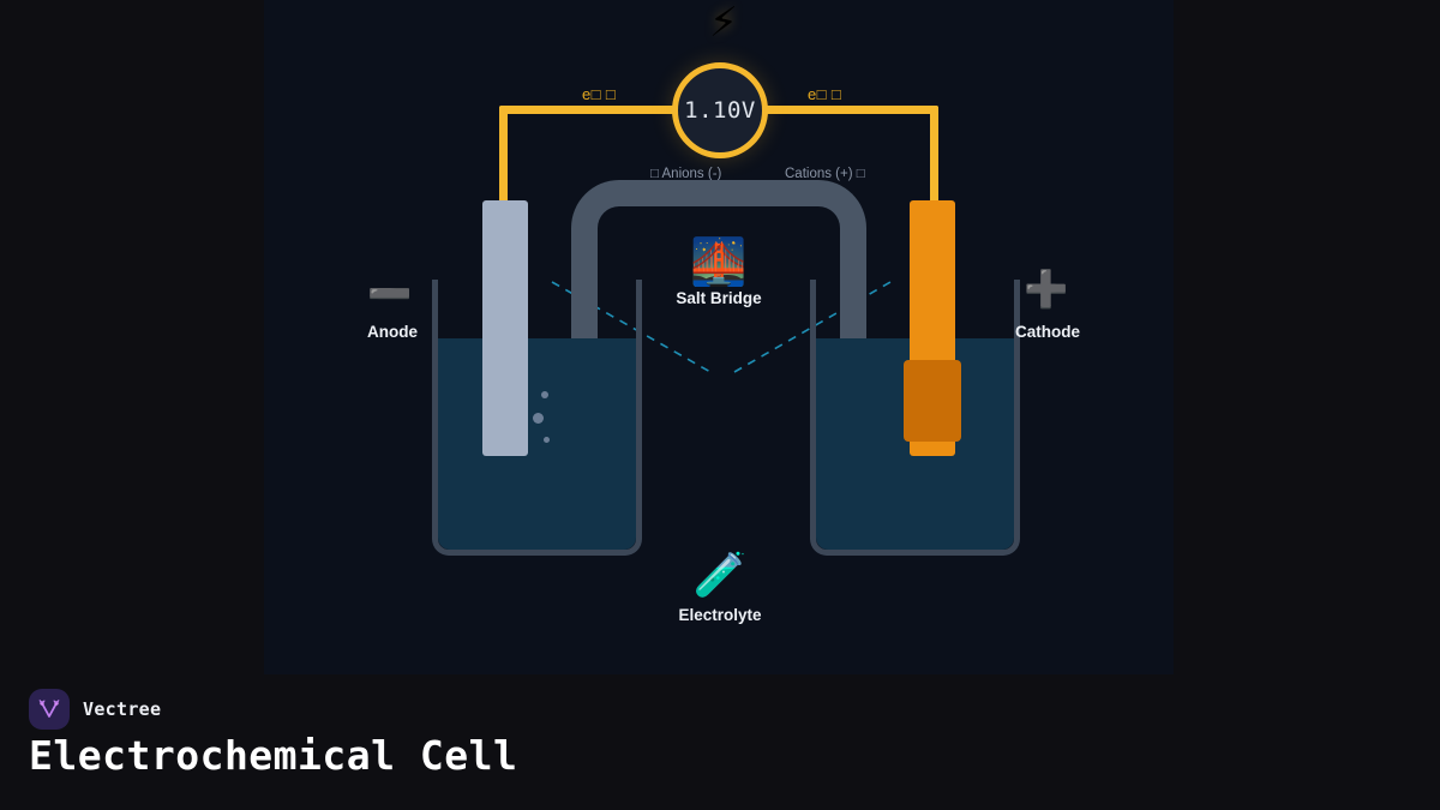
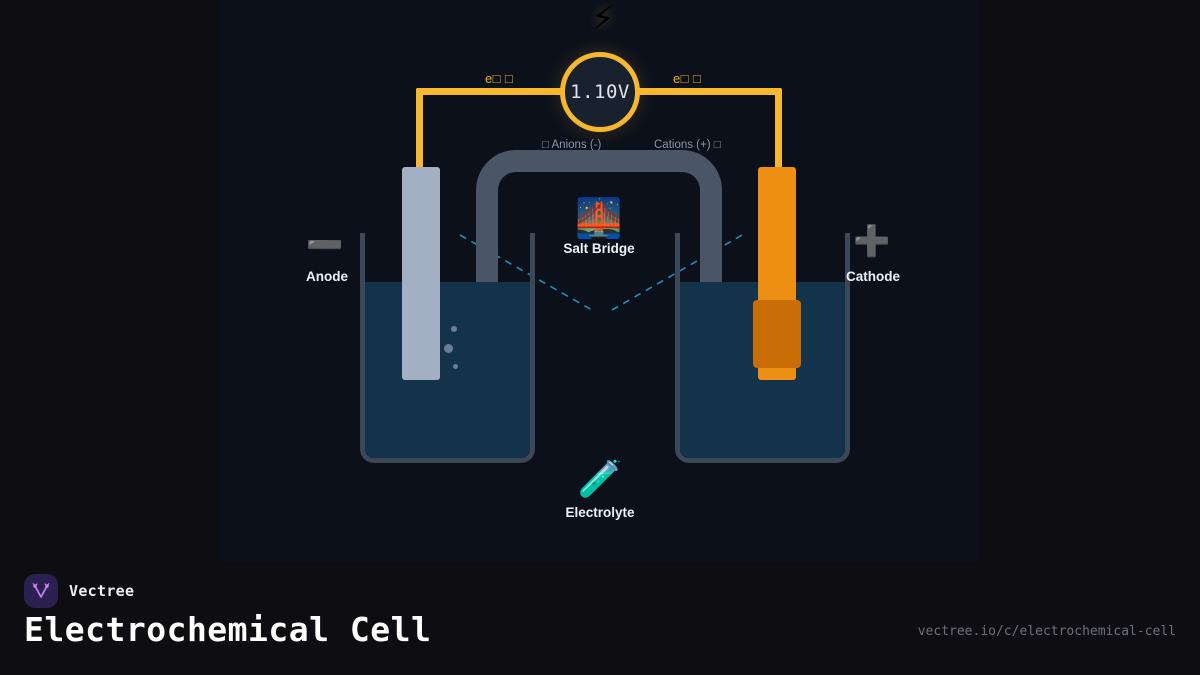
  ⚡
  1.10V
  e□ □
  e□ □
  □ Anions (-)
  Cations (+) □
  🌉
  Salt Bridge
  ➖
  Anode
  ➕
  Cathode
  🧪
  Electrolyte
  Vectree
  Electrochemical Cell
+ vectree.io/c/electrochemical-cell
